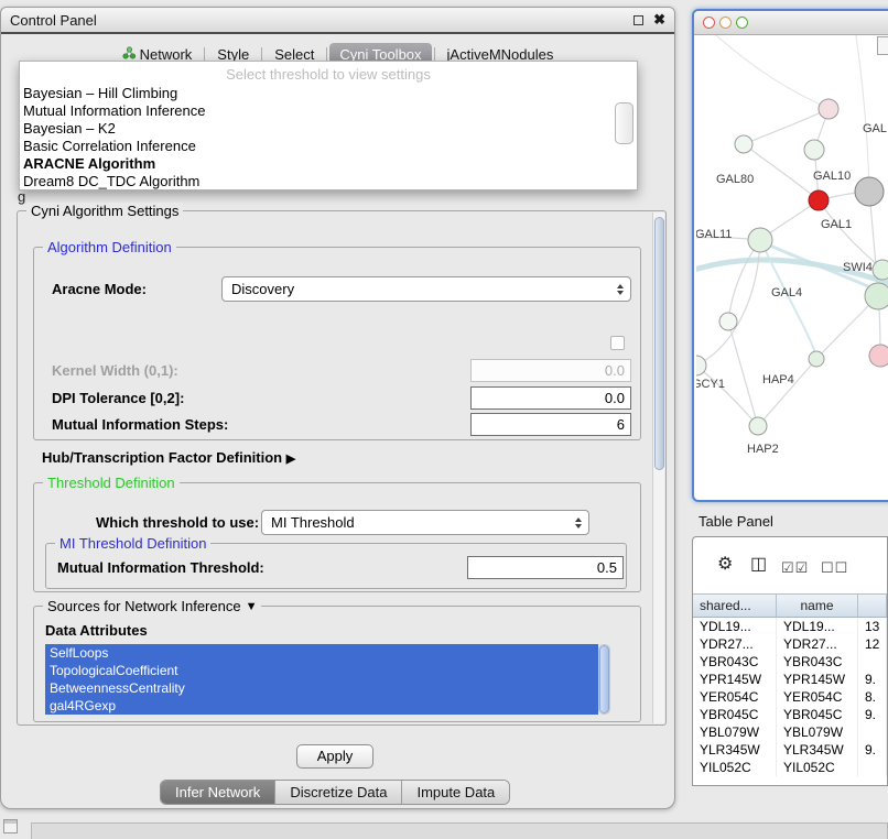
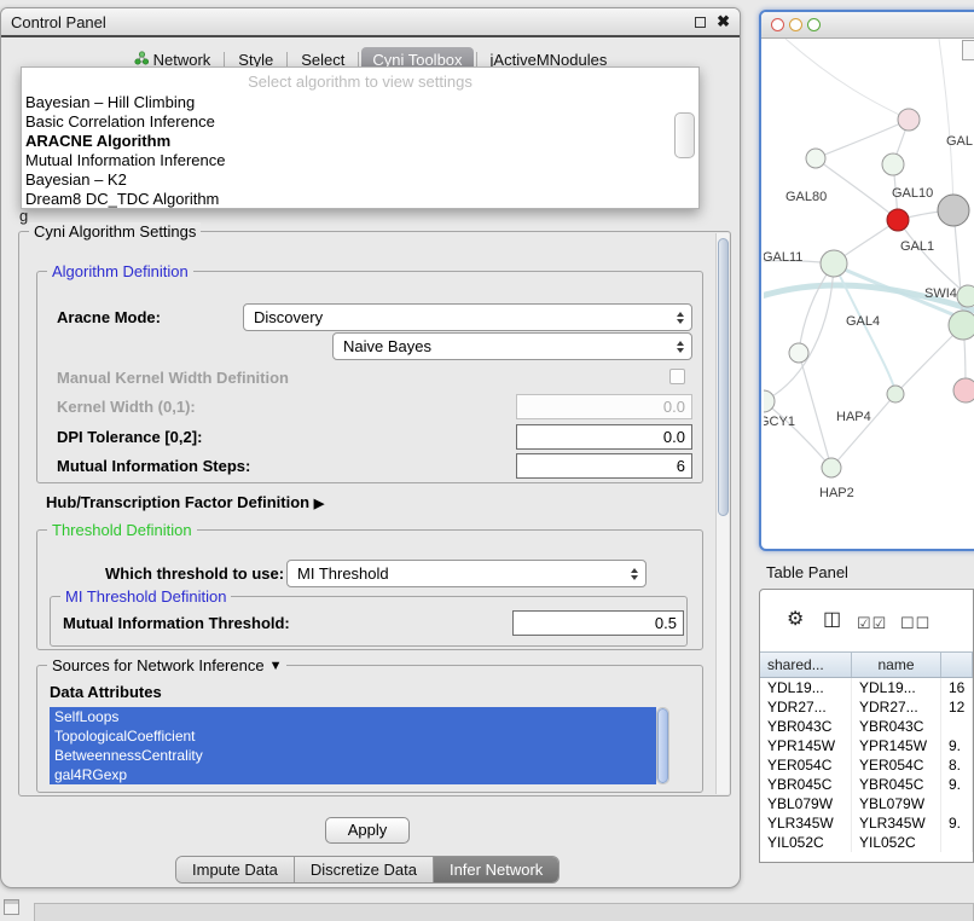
  Control Panel
  ✖
  Network
  Style
  Select
  Cyni Toolbox
  jActiveMNodules
  g
- Select threshold to view settings
+ Select algorithm to view settings
  Bayesian – Hill Climbing
- Mutual Information Inference
+ Basic Correlation Inference
- Bayesian – K2
+ ARACNE Algorithm
- Basic Correlation Inference
+ Mutual Information Inference
- ARACNE Algorithm
+ Bayesian – K2
  Dream8 DC_TDC Algorithm
  Cyni Algorithm Settings
  Algorithm Definition
  Aracne Mode:
  Discovery
+ Naive Bayes
+ Manual Kernel Width Definition
  Kernel Width (0,1):
  0.0
  DPI Tolerance [0,2]:
  0.0
  Mutual Information Steps:
  6
  Hub/Transcription Factor Definition ▶
  Threshold Definition
  Which threshold to use:
  MI Threshold
  MI Threshold Definition
  Mutual Information Threshold:
  0.5
  Sources for Network Inference
  ▼
  Data Attributes
  SelfLoops
  TopologicalCoefficient
  BetweennessCentrality
  gal4RGexp
  Apply
- Infer Network
+ Impute Data
  Discretize Data
- Impute Data
+ Infer Network
  GAL
  GAL80
  GAL10
  GAL11
  GAL1
  SWI4
  GAL4
  GCY1
  HAP4
  HAP2
  Table Panel
  ⚙
  ◫
  ☑☑
  ☐☐
  shared...
  name
  YDL19...
  YDL19...
- 13
+ 16
  YDR27...
  YDR27...
  12
  YBR043C
  YBR043C
  YPR145W
  YPR145W
  9.
  YER054C
  YER054C
  8.
  YBR045C
  YBR045C
  9.
  YBL079W
  YBL079W
  YLR345W
  YLR345W
  9.
  YIL052C
  YIL052C
